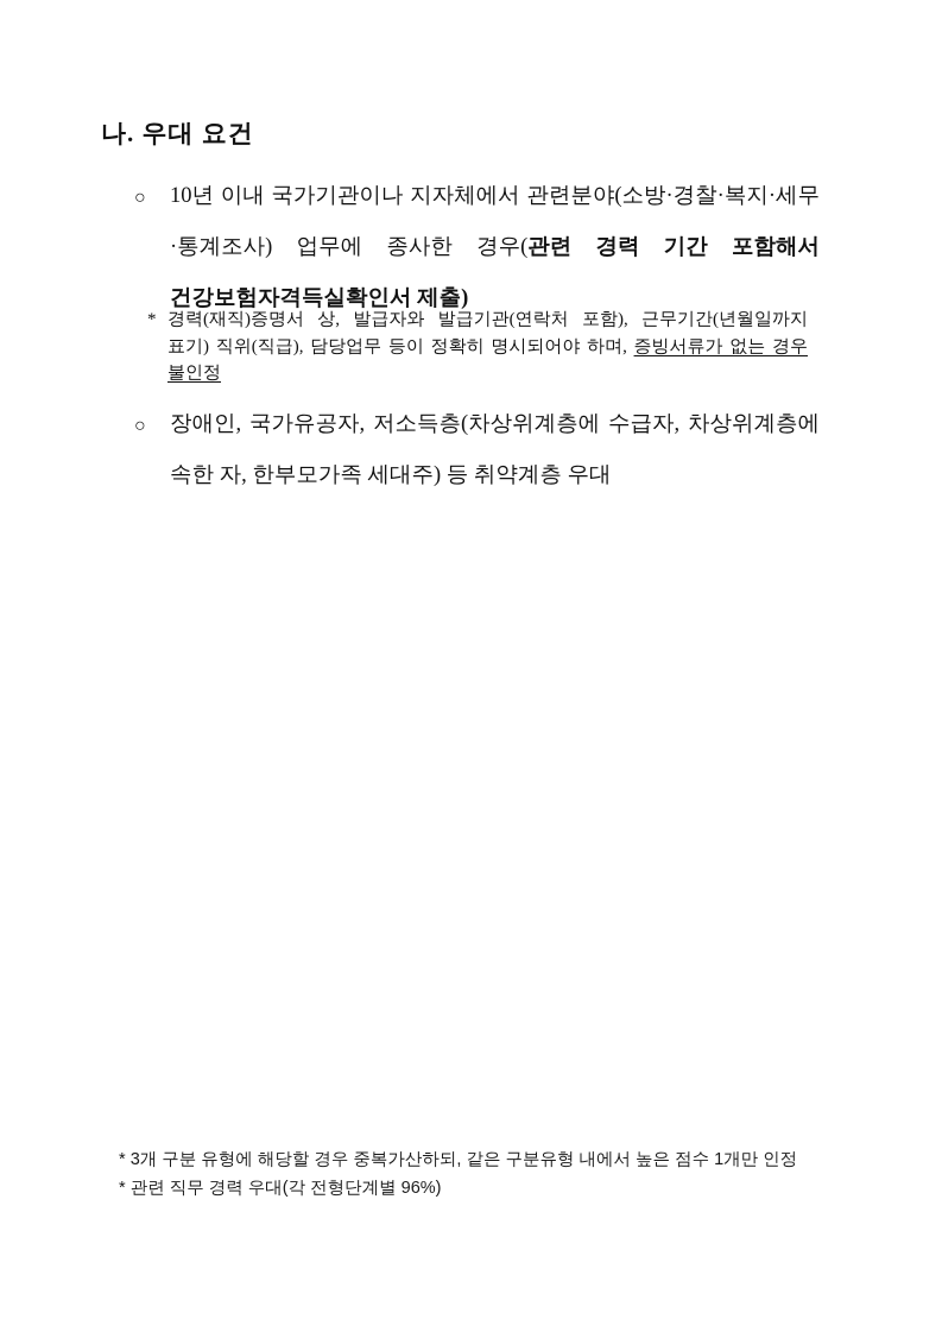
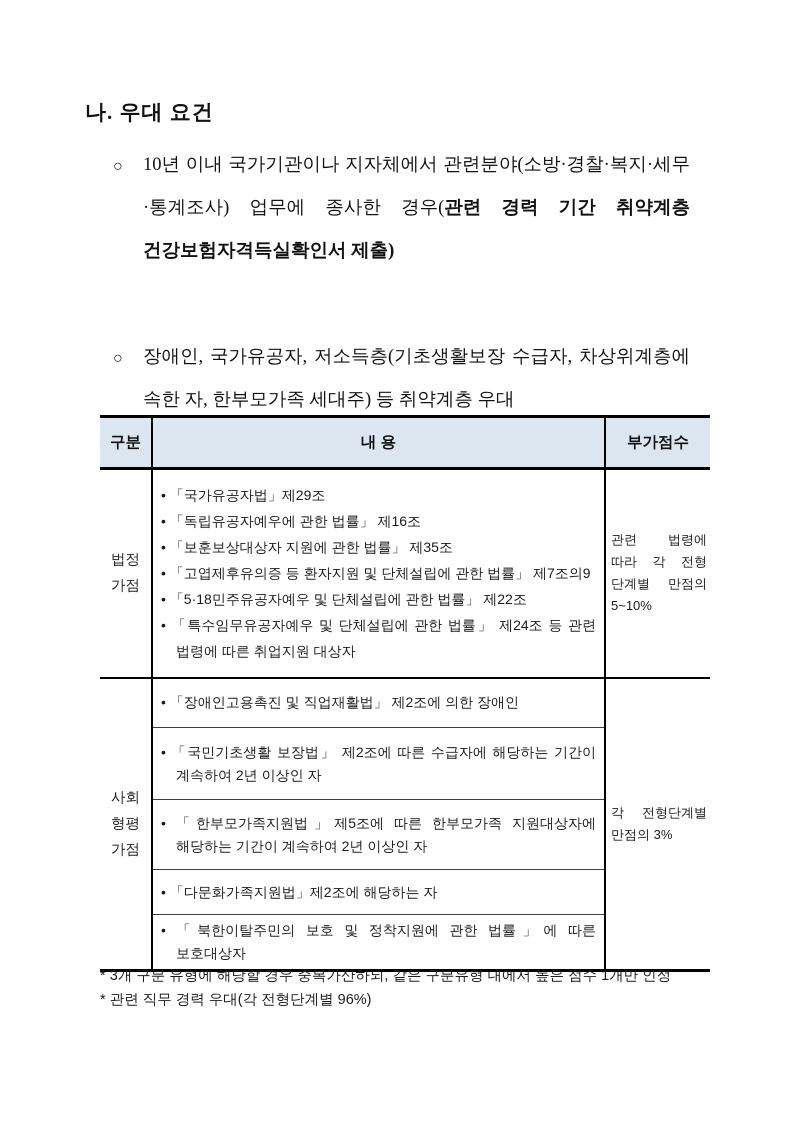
  나. 우대 요건
  ○
- 10년 이내 국가기관이나 지자체에서 관련분야(소방·경찰·복지·세무·통계조사) 업무에 종사한 경우(관련 경력 기간 포함해서 건강보험자격득실확인서 제출)
+ 10년 이내 국가기관이나 지자체에서 관련분야(소방·경찰·복지·세무·통계조사) 업무에 종사한 경우(관련 경력 기간 취약계층 건강보험자격득실확인서 제출)
- *
- 경력(재직)증명서 상, 발급자와 발급기관(연락처 포함), 근무기간(년월일까지 표기) 직위(직급), 담당업무 등이 정확히 명시되어야 하며, 증빙서류가 없는 경우 불인정
  ○
- 장애인, 국가유공자, 저소득층(차상위계층에 수급자, 차상위계층에 속한 자, 한부모가족 세대주) 등 취약계층 우대
+ 장애인, 국가유공자, 저소득층(기초생활보장 수급자, 차상위계층에 속한 자, 한부모가족 세대주) 등 취약계층 우대
+ 구분	내 용	부가점수
+ 법정 가점	• 「국가유공자법」제29조 • 「독립유공자예우에 관한 법률」 제16조 • 「보훈보상대상자 지원에 관한 법률」 제35조 • 「고엽제후유의증 등 환자지원 및 단체설립에 관한 법률」 제7조의9 • 「5·18민주유공자예우 및 단체설립에 관한 법률」 제22조 • 「특수임무유공자예우 및 단체설립에 관한 법률」 제24조 등 관련 법령에 따른 취업지원 대상자	관련 법령에 따라 각 전형 단계별 만점의 5~10%
+ 사회 형평 가점	• 「장애인고용촉진 및 직업재활법」 제2조에 의한 장애인	각 전형단계별 만점의 3%
+ • 「국민기초생활 보장법」 제2조에 따른 수급자에 해당하는 기간이 계속하여 2년 이상인 자
+ • 「한부모가족지원법」제5조에 따른 한부모가족 지원대상자에 해당하는 기간이 계속하여 2년 이상인 자
+ • 「다문화가족지원법」제2조에 해당하는 자
+ • 「북한이탈주민의 보호 및 정착지원에 관한 법률」에 따른 보호대상자
  * 3개 구분 유형에 해당할 경우 중복가산하되, 같은 구분유형 내에서 높은 점수 1개만 인정
  * 관련 직무 경력 우대(각 전형단계별 96%)
